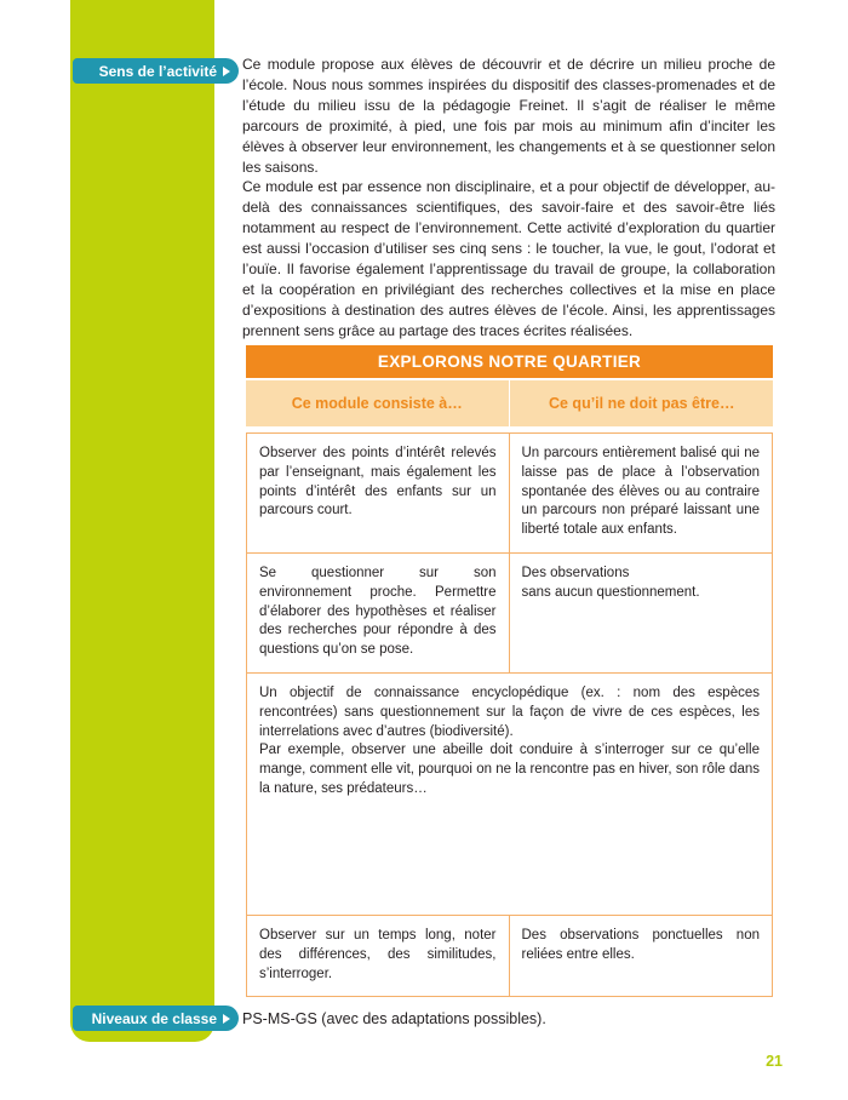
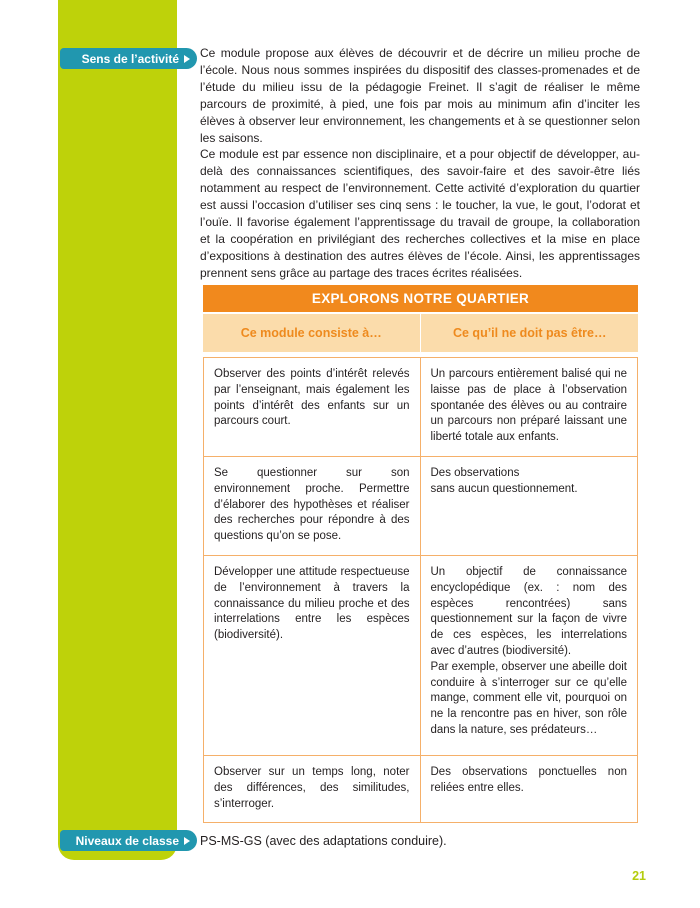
  Sens de l’activité
  Ce module propose aux élèves de découvrir et de décrire un milieu proche de l’école. Nous nous sommes inspirées du dispositif des classes-promenades et de l’étude du milieu issu de la pédagogie Freinet. Il s’agit de réaliser le même parcours de proximité, à pied, une fois par mois au minimum afin d’inciter les élèves à observer leur environnement, les changements et à se questionner selon les saisons.
  Ce module est par essence non disciplinaire, et a pour objectif de développer, au-delà des connaissances scientifiques, des savoir-faire et des savoir-être liés notamment au respect de l’environnement. Cette activité d’exploration du quartier est aussi l’occasion d’utiliser ses cinq sens : le toucher, la vue, le gout, l’odorat et l’ouïe. Il favorise également l’apprentissage du travail de groupe, la collaboration et la coopération en privilégiant des recherches collectives et la mise en place d’expositions à destination des autres élèves de l’école. Ainsi, les apprentissages prennent sens grâce au partage des traces écrites réalisées.
  EXPLORONS NOTRE QUARTIER
  Ce module consiste à…
  Ce qu’il ne doit pas être…
  Observer des points d’intérêt relevés par l’enseignant, mais également les points d’intérêt des enfants sur un parcours court.
  Un parcours entièrement balisé qui ne laisse pas de place à l’observation spontanée des élèves ou au contraire un parcours non préparé laissant une liberté totale aux enfants.
  Se questionner sur son environnement proche. Permettre d’élaborer des hypothèses et réaliser des recherches pour répondre à des questions qu’on se pose.
  Des observations
  sans aucun questionnement.
+ Développer une attitude respectueuse de l’environnement à travers la connaissance du milieu proche et des interrelations entre les espèces (biodiversité).
  Un objectif de connaissance encyclopédique (ex. : nom des espèces rencontrées) sans questionnement sur la façon de vivre de ces espèces, les interrelations avec d’autres (biodiversité).
  Par exemple, observer une abeille doit conduire à s’interroger sur ce qu’elle mange, comment elle vit, pourquoi on ne la rencontre pas en hiver, son rôle dans la nature, ses prédateurs…
  Observer sur un temps long, noter des différences, des similitudes, s’interroger.
  Des observations ponctuelles non reliées entre elles.
  Niveaux de classe
- PS-MS-GS (avec des adaptations possibles).
+ PS-MS-GS (avec des adaptations conduire).
  21
